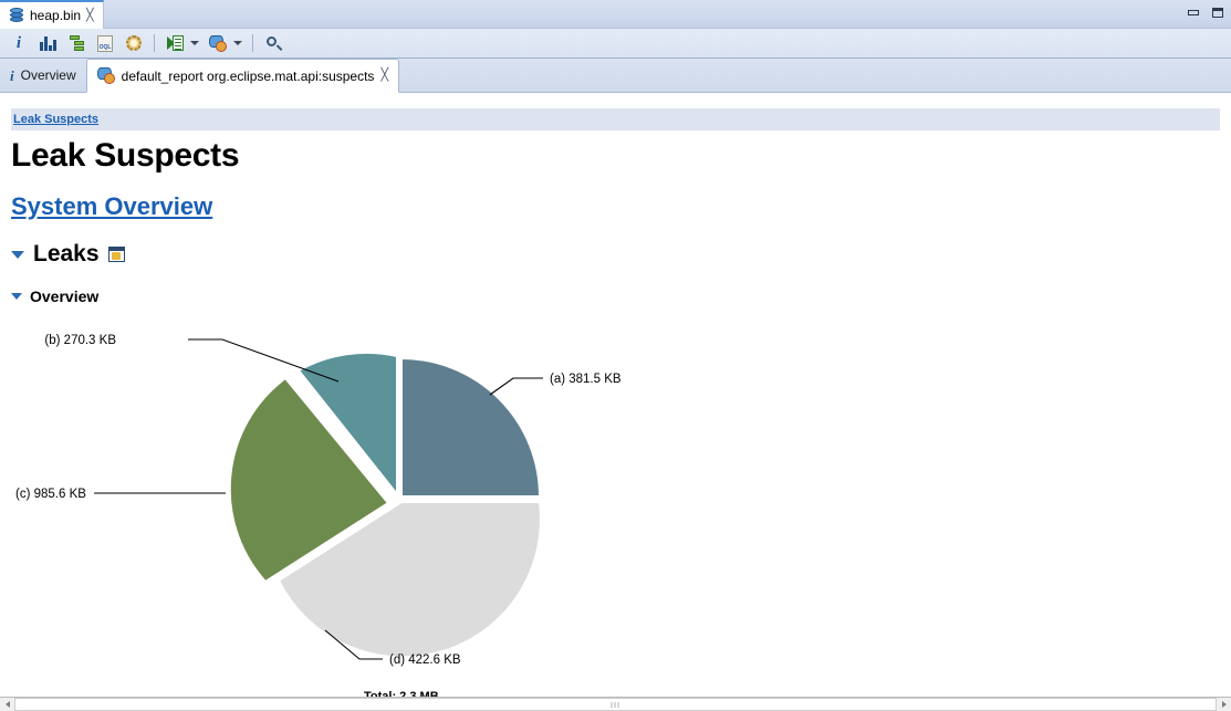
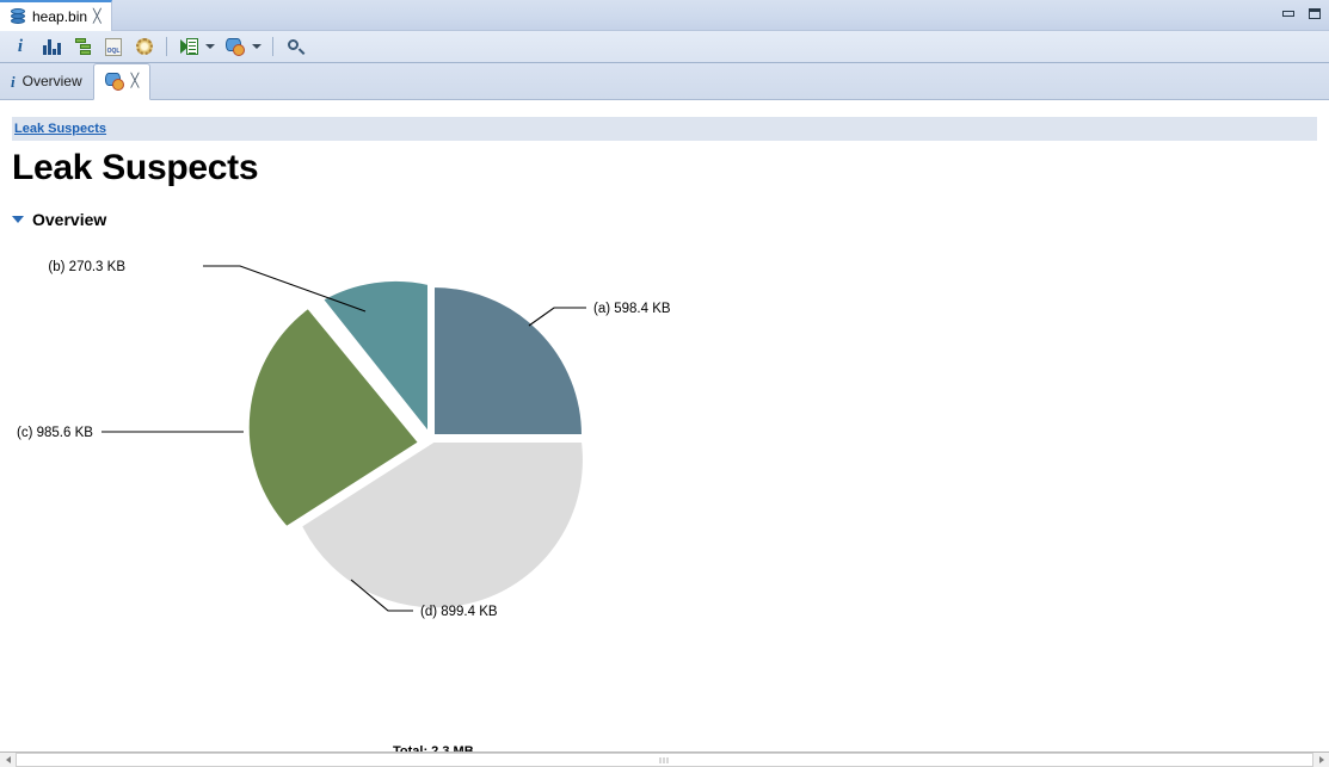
  heap.bin
  ╳
  i
  i
  Overview
- default_report org.eclipse.mat.api:suspects
  ╳
  Leak Suspects
  Leak Suspects
- System Overview
- Leaks
  Overview
  (b) 270.3 KB
- (a) 381.5 KB
+ (a) 598.4 KB
  (c) 985.6 KB
- (d) 422.6 KB
+ (d) 899.4 KB
